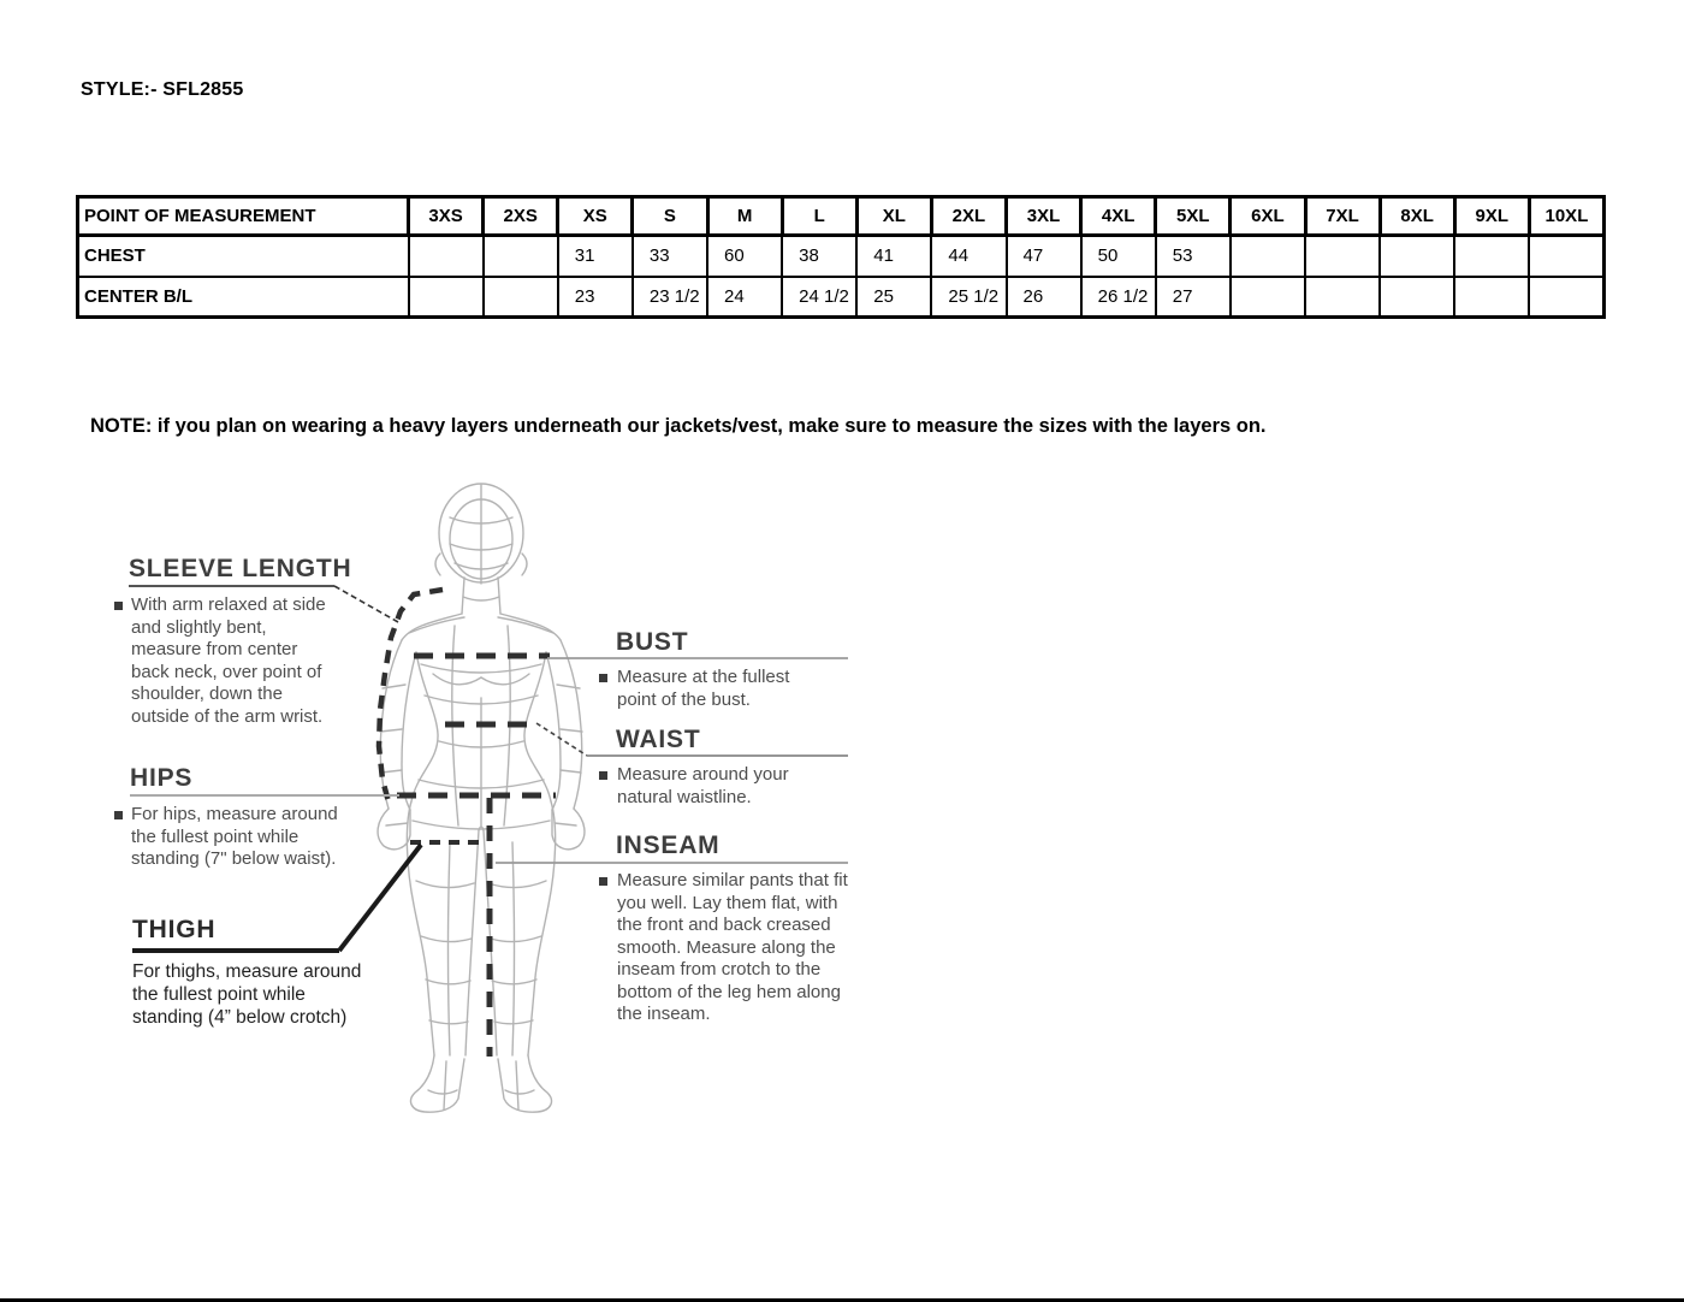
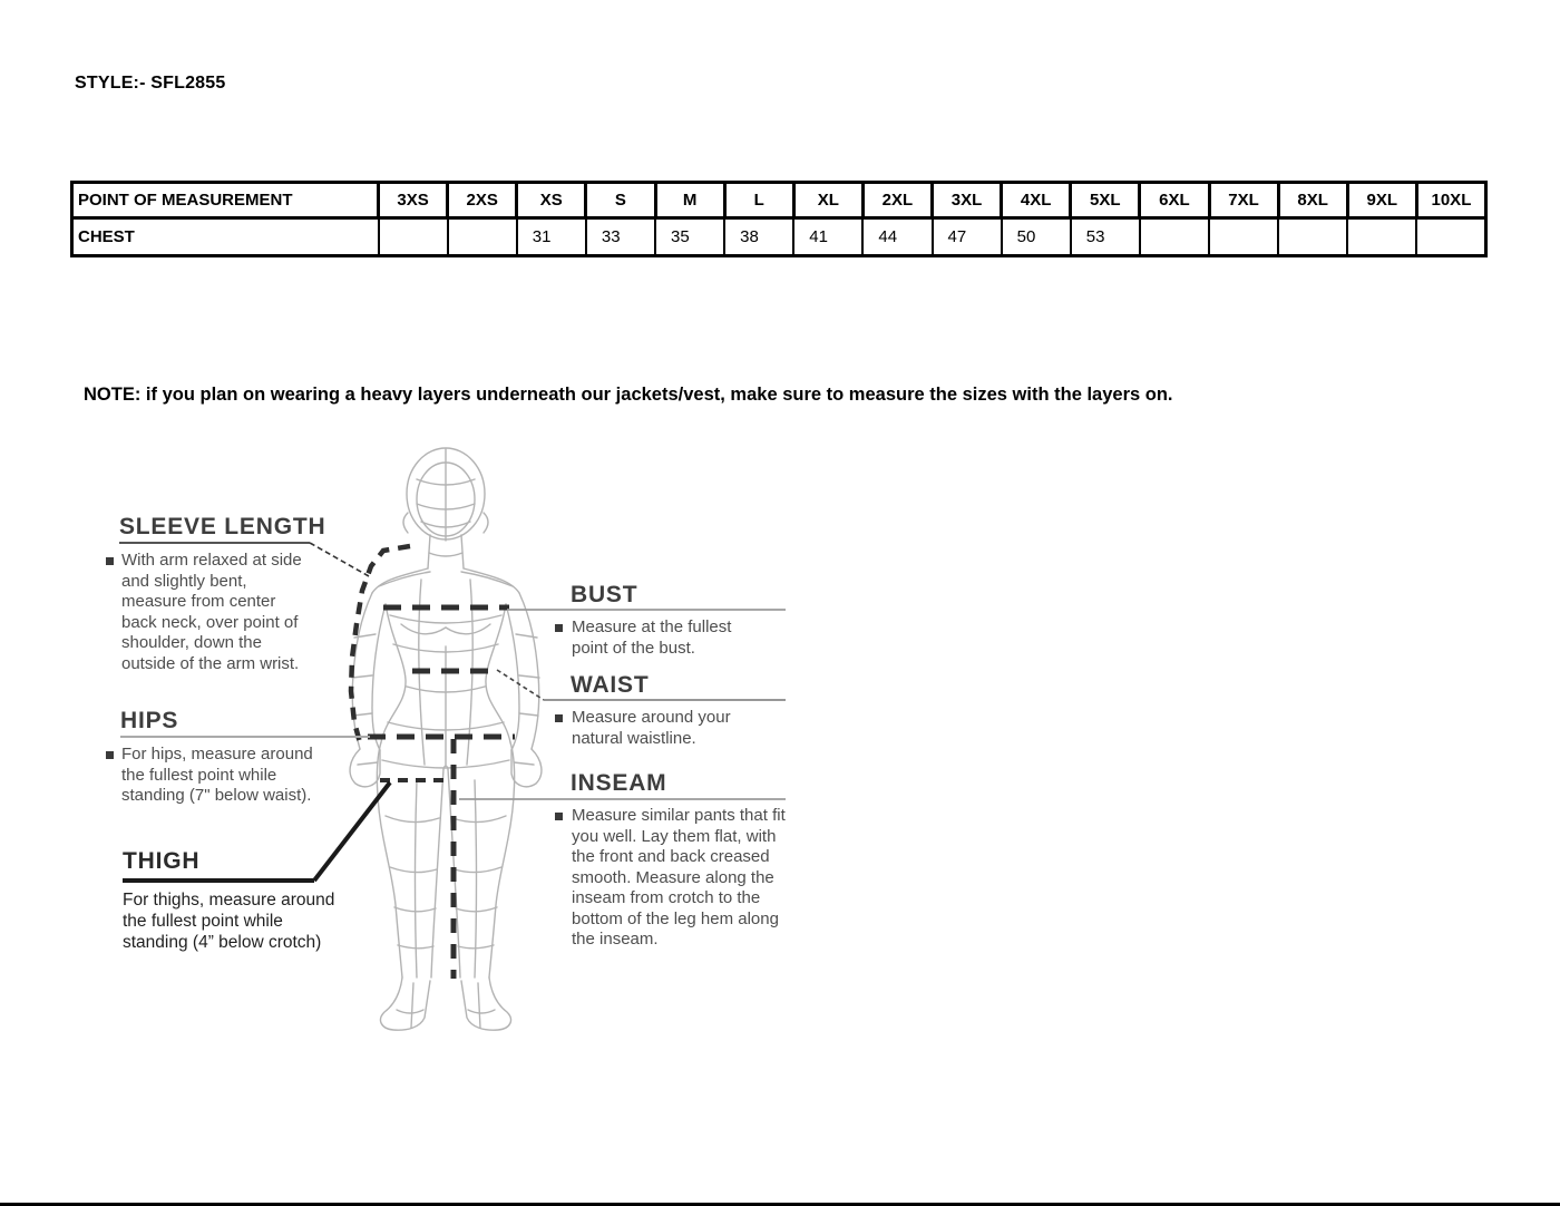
  STYLE:- SFL2855
  POINT OF MEASUREMENT	3XS	2XS	XS	S	M	L	XL	2XL	3XL	4XL	5XL	6XL	7XL	8XL	9XL	10XL
- CHEST			31	33	60	38	41	44	47	50	53
+ CHEST			31	33	35	38	41	44	47	50	53
- CENTER B/L			23	23 1/2	24	24 1/2	25	25 1/2	26	26 1/2	27
  NOTE: if you plan on wearing a heavy layers underneath our jackets/vest, make sure to measure the sizes with the layers on.
  SLEEVE LENGTH
  With arm relaxed at side and slightly bent, measure from center back neck, over point of shoulder, down the outside of the arm wrist.
  HIPS
  For hips, measure around the fullest point while standing (7" below waist).
  THIGH
  For thighs, measure around the fullest point while standing (4” below crotch)
  BUST
  Measure at the fullest point of the bust.
  WAIST
  Measure around your natural waistline.
  INSEAM
  Measure similar pants that fit you well. Lay them flat, with the front and back creased smooth. Measure along the inseam from crotch to the bottom of the leg hem along the inseam.
